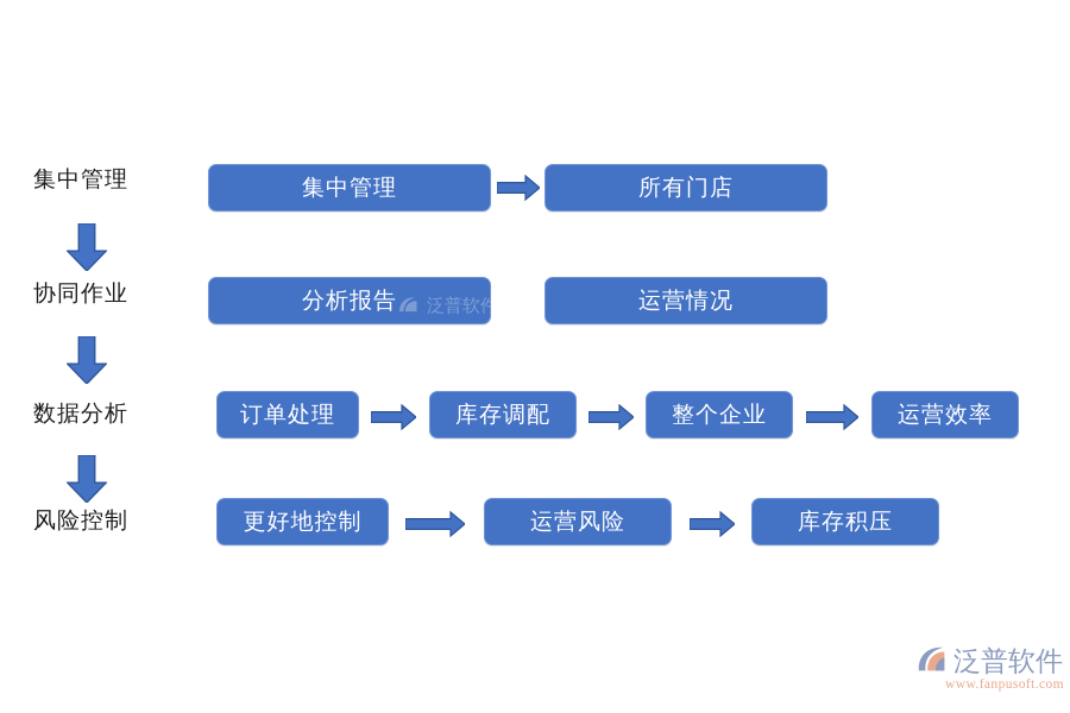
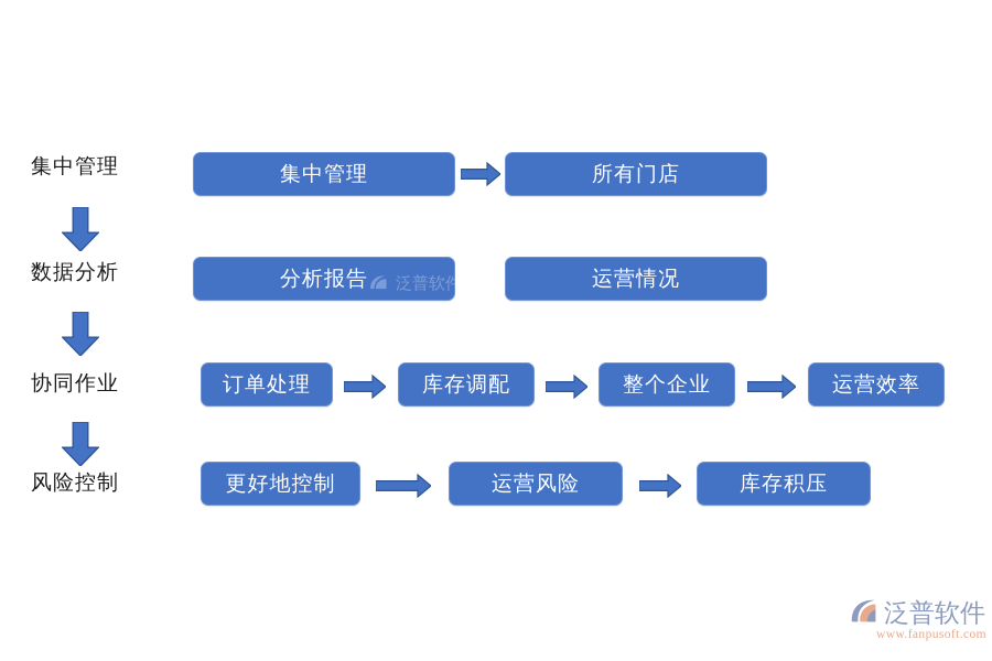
  集中管理
  集中管理
  所有门店
- 协同作业
+ 数据分析
  分析报告
  运营情况
- 数据分析
+ 协同作业
  订单处理
  库存调配
  整个企业
  运营效率
  风险控制
  更好地控制
  运营风险
  库存积压
  泛普软件
  泛普软件
  www.fanpusoft.com
